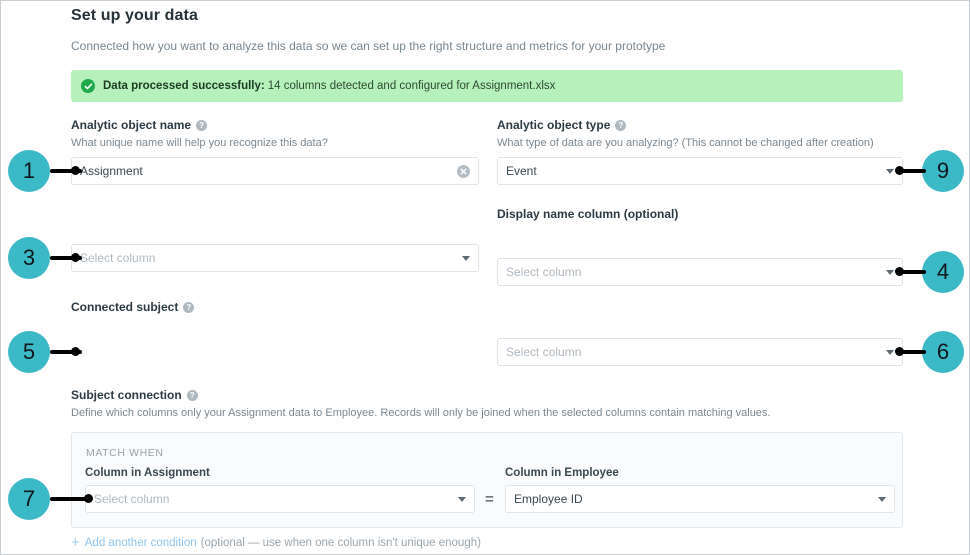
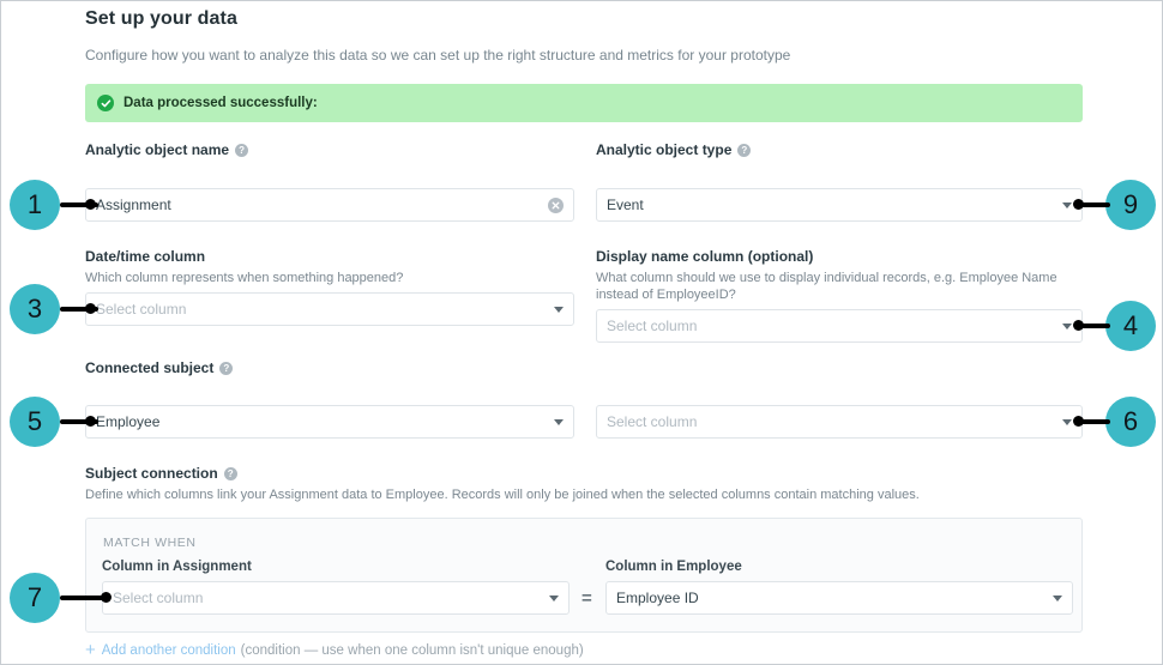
  Set up your data
- Connected how you want to analyze this data so we can set up the right structure and metrics for your prototype
+ Configure how you want to analyze this data so we can set up the right structure and metrics for your prototype
  Data processed successfully:
- 14 columns detected and configured for Assignment.xlsx
  Analytic object name
  ?
- What unique name will help you recognize this data?
  Assignment
  Analytic object type
  ?
- What type of data are you analyzing? (This cannot be changed after creation)
  Event
+ Date/time column
+ Which column represents when something happened?
  Select column
  Display name column (optional)
+ What column should we use to display individual records, e.g. Employee Name instead of EmployeeID?
  Select column
  Connected subject
  ?
+ Employee
  Select column
  Subject connection
  ?
- Define which columns only your Assignment data to Employee. Records will only be joined when the selected columns contain matching values.
+ Define which columns link your Assignment data to Employee. Records will only be joined when the selected columns contain matching values.
  MATCH WHEN
  Column in Assignment
  Select column
  =
  Column in Employee
  Employee ID
  +
  Add another condition
- (optional — use when one column isn't unique enough)
+ (condition — use when one column isn't unique enough)
  1
  9
  3
  4
  5
  6
  7
